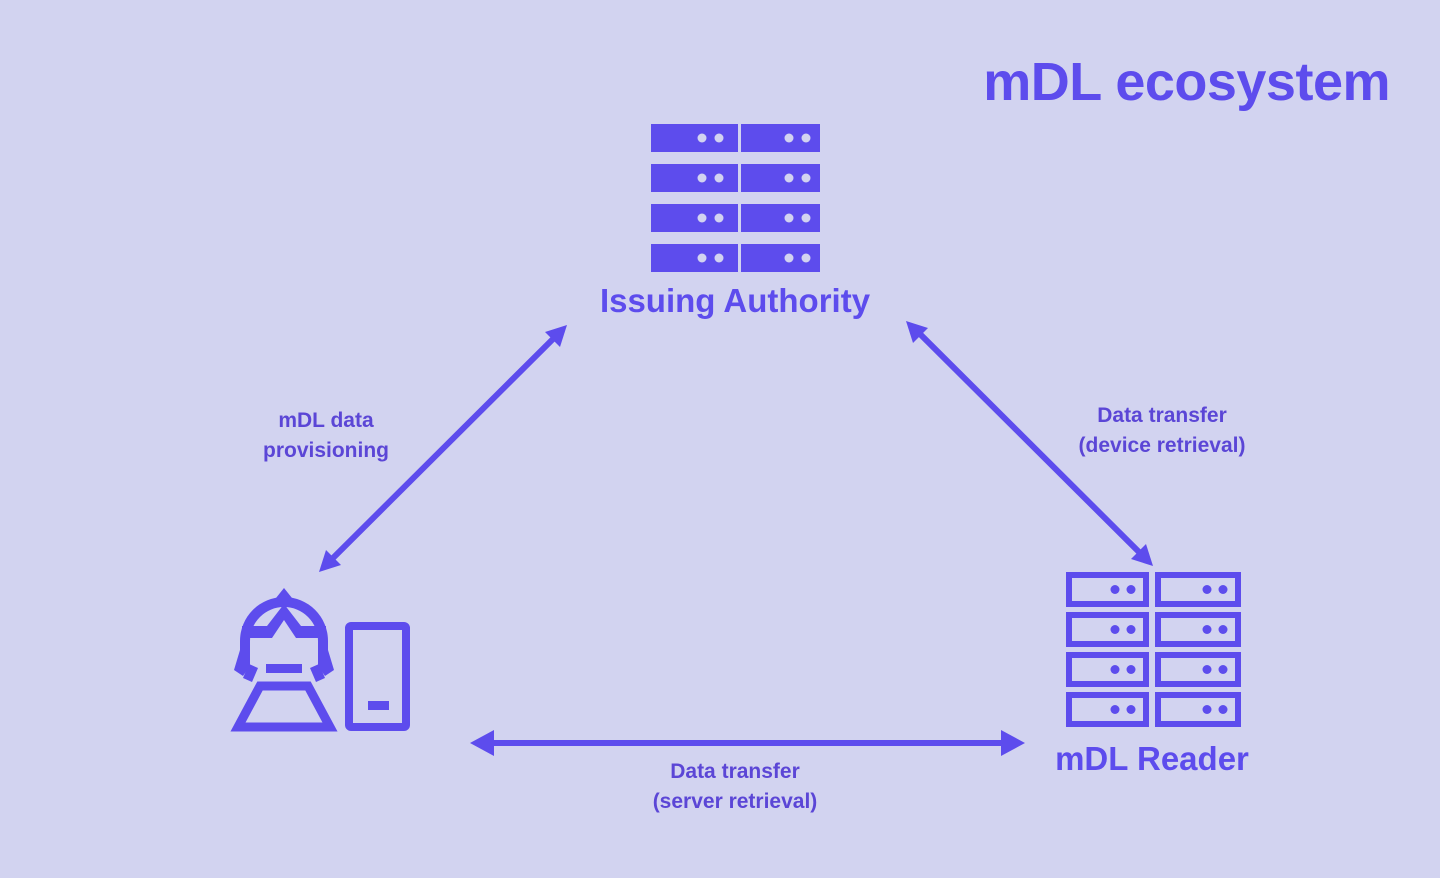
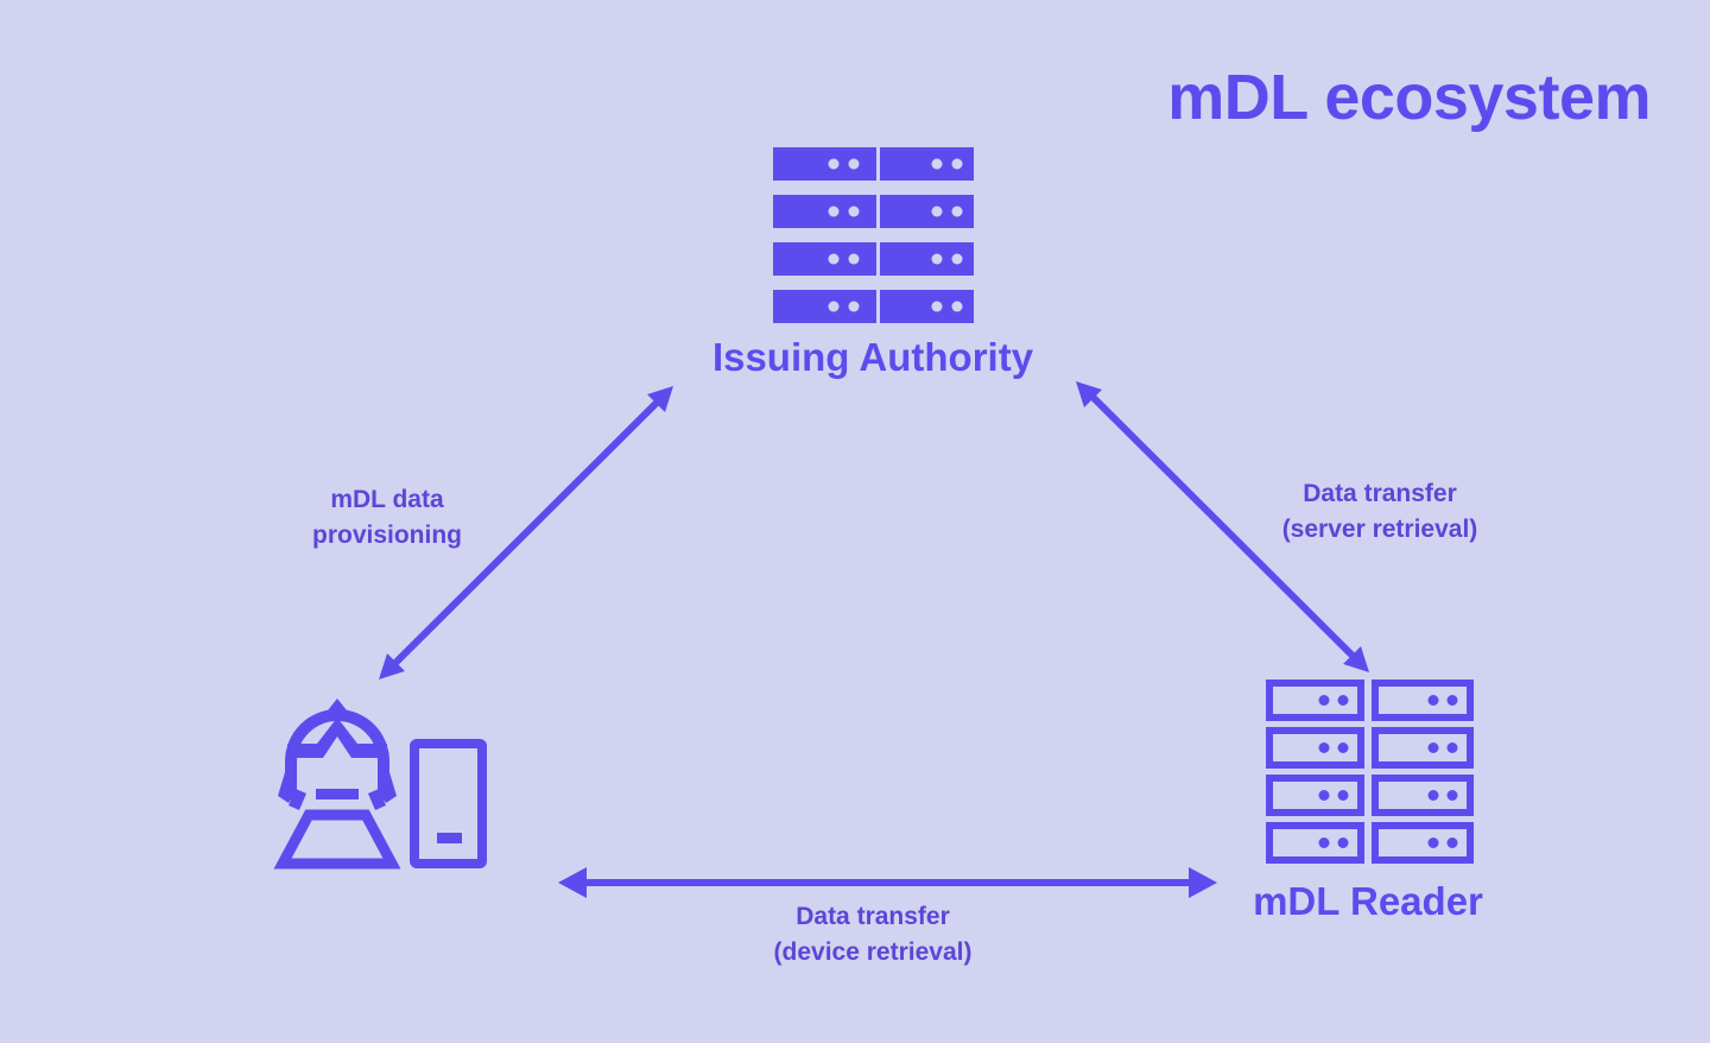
  mDL ecosystem
  Issuing Authority
  mDL Reader
  mDL data
  provisioning
  Data transfer
- (device retrieval)
+ (server retrieval)
  Data transfer
- (server retrieval)
+ (device retrieval)
